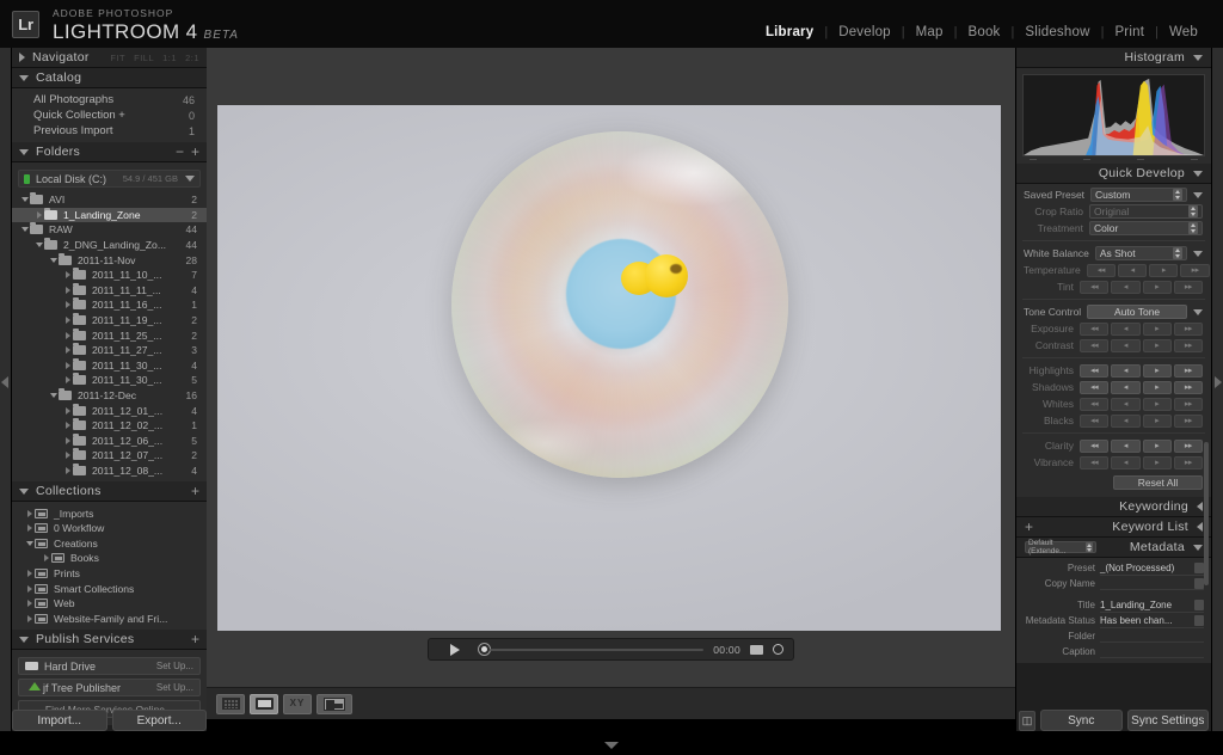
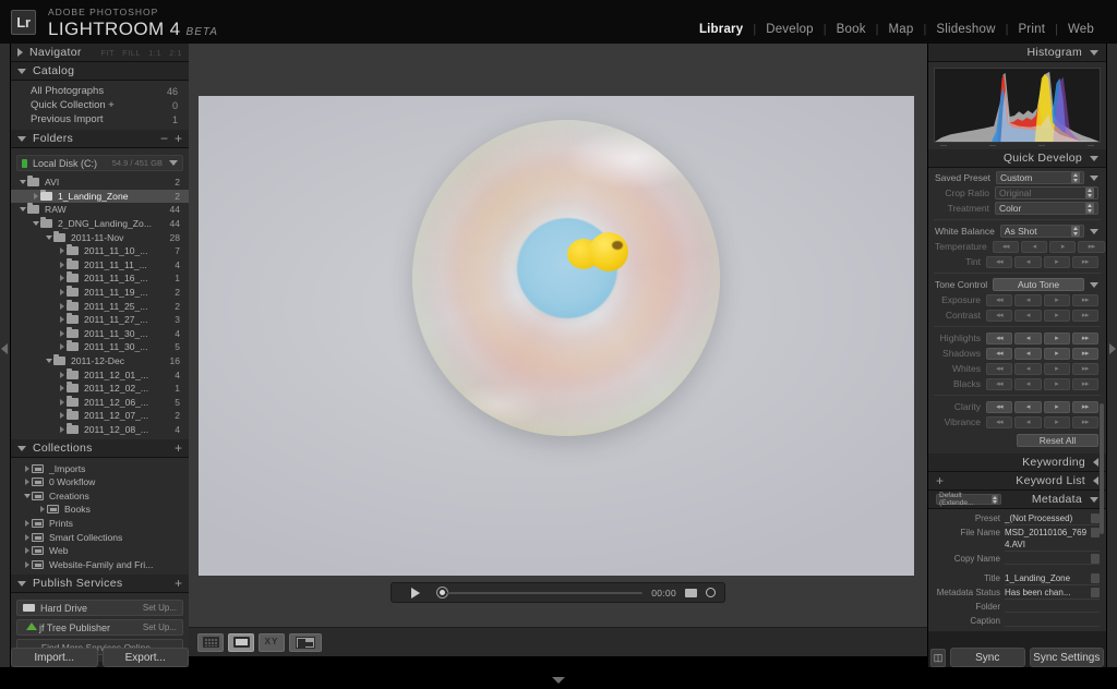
  Lr
  ADOBE PHOTOSHOP
  LIGHTROOM 4
  BETA
  Library
  |
  Develop
  |
- Map
+ Book
  |
- Book
+ Map
  |
  Slideshow
  |
  Print
  |
  Web
  Navigator
  FIT
  FILL
  1:1
  2:1
  Catalog
  All Photographs
  46
  Quick Collection +
  0
  Previous Import
  1
  Folders
  −
  +
  Local Disk (C:)
  54.9 / 451 GB
  AVI
  2
  1_Landing_Zone
  2
  RAW
  44
  2_DNG_Landing_Zo...
  44
  2011-11-Nov
  28
  2011_11_10_...
  7
  2011_11_11_...
  4
  2011_11_16_...
  1
  2011_11_19_...
  2
  2011_11_25_...
  2
  2011_11_27_...
  3
  2011_11_30_...
  4
  2011_11_30_...
  5
  2011-12-Dec
  16
  2011_12_01_...
  4
  2011_12_02_...
  1
  2011_12_06_...
  5
  2011_12_07_...
  2
  2011_12_08_...
  4
  Collections
  +
  _Imports
  0 Workflow
  Creations
  Books
  Prints
  Smart Collections
  Web
  Website-Family and Fri...
  Publish Services
  +
  Hard Drive
  Set Up...
  jf Tree Publisher
  Set Up...
  Import...
  Export...
  00:00
  XY
  Histogram
  Quick Develop
  Saved Preset
  Custom
  Crop Ratio
  Original
  Treatment
  Color
  White Balance
  As Shot
  Temperature
  Tint
  Tone Control
  Auto Tone
  Exposure
  Contrast
  Highlights
  Shadows
  Whites
  Blacks
  Clarity
  Vibrance
  Reset All
  Keywording
  +
  Keyword List
  Metadata
  Preset
  _(Not Processed)
+ File Name
+ MSD_20110106_7694.AVI
  Copy Name
  Title
  1_Landing_Zone
  Metadata Status
  Has been chan...
  Folder
  Caption
  ◫
  Sync
  Sync Settings
